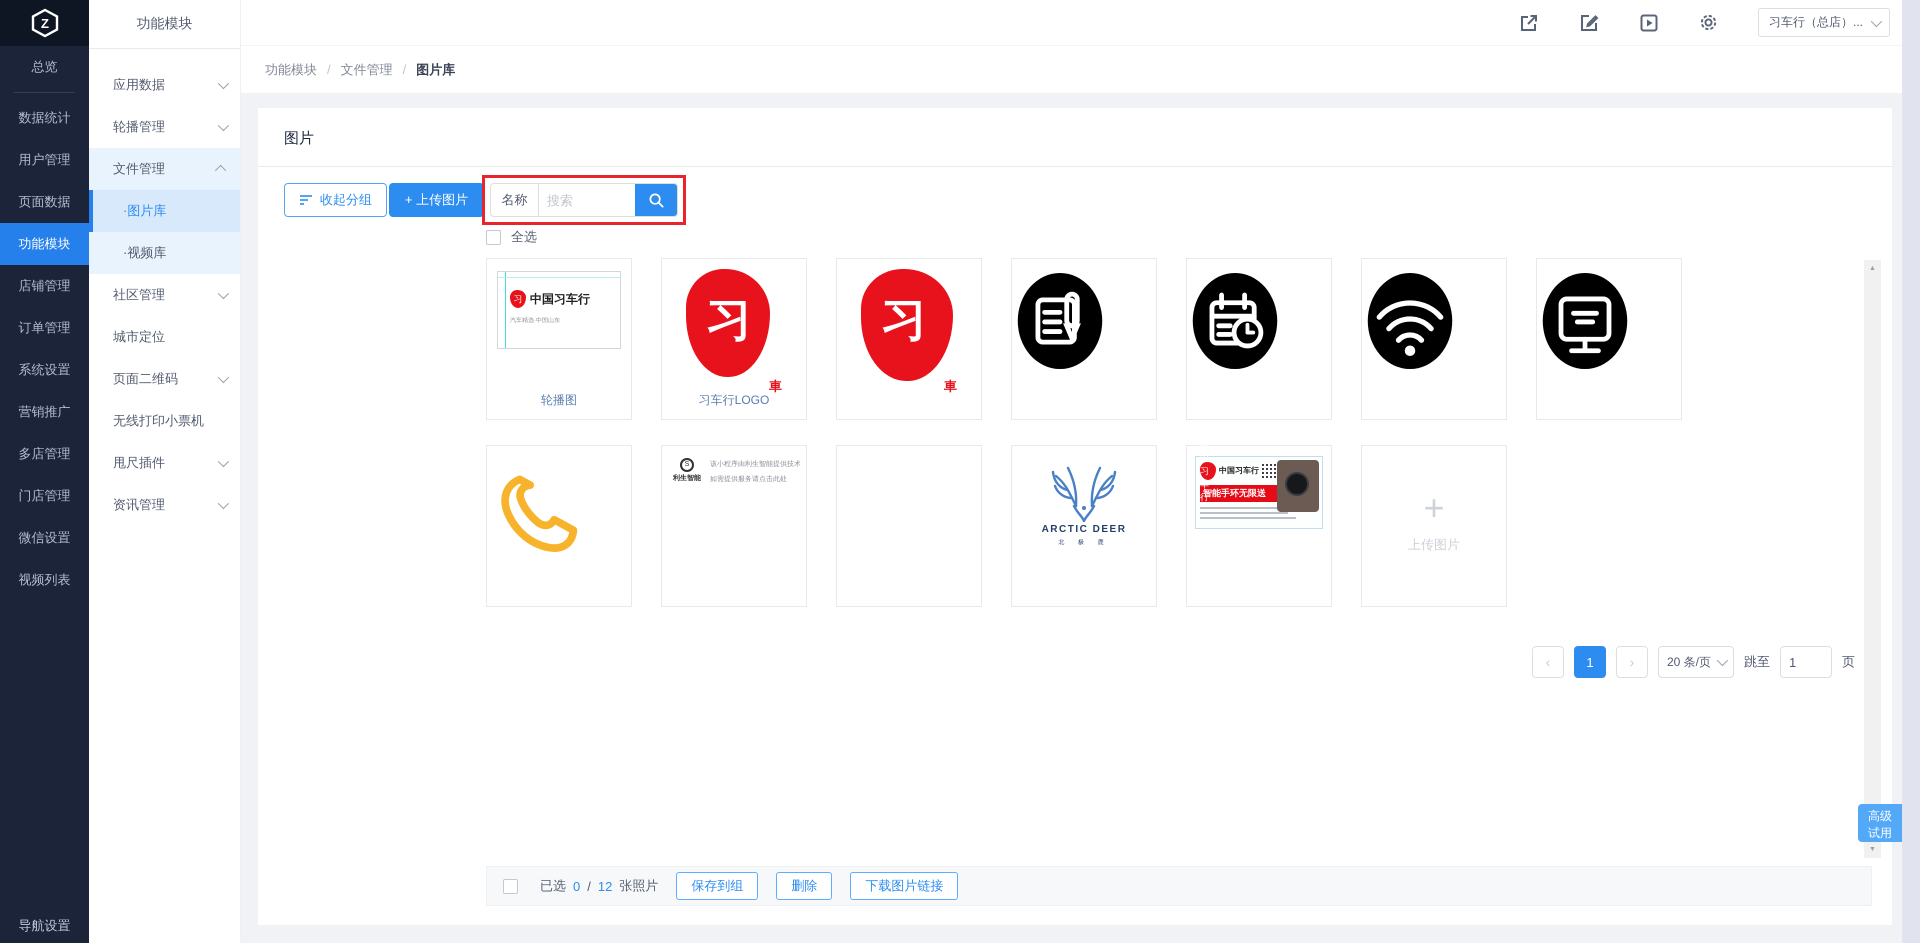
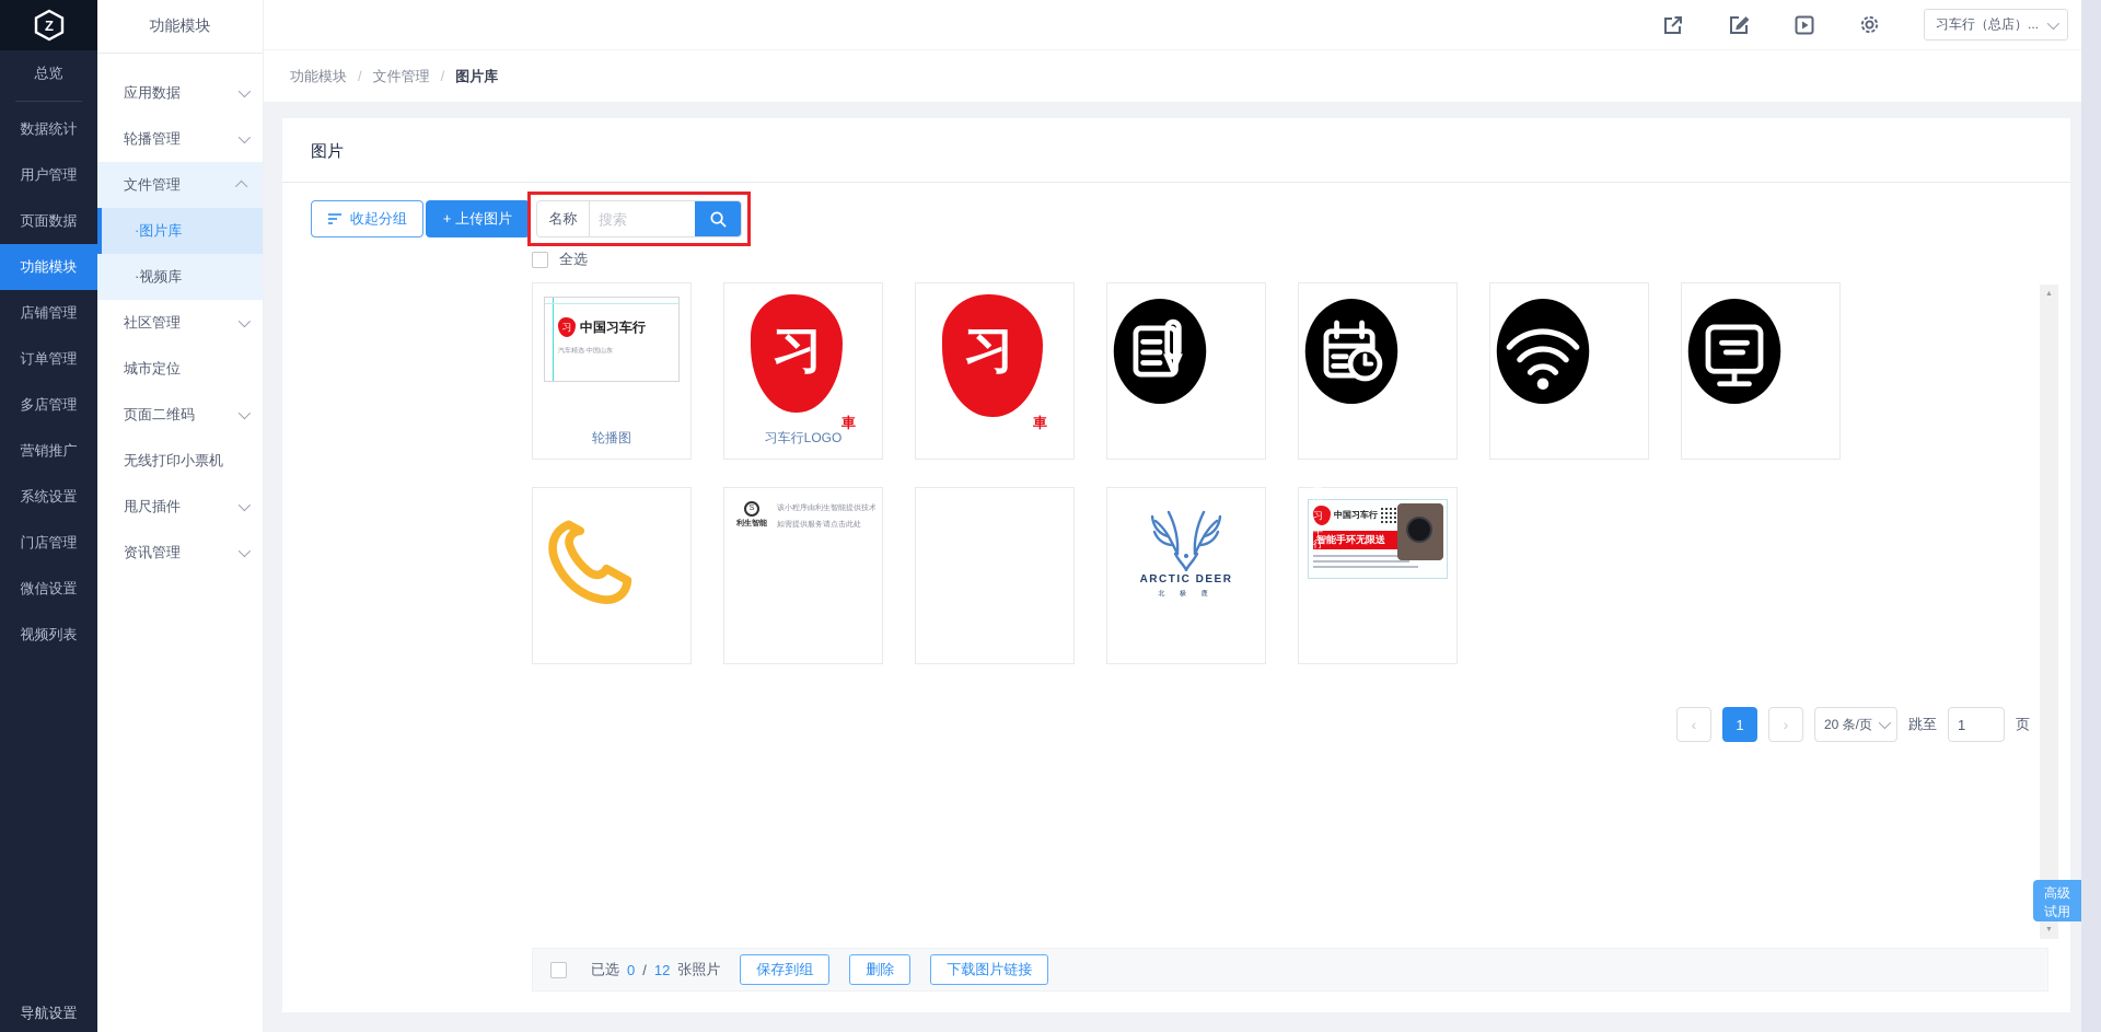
  Z
  总览
  数据统计
  用户管理
  页面数据
  功能模块
  店铺管理
  订单管理
- 系统设置
+ 多店管理
  营销推广
- 多店管理
+ 系统设置
  门店管理
  微信设置
  视频列表
  导航设置
  功能模块
  应用数据
  轮播管理
  文件管理
  ·图片库
  ·视频库
  社区管理
  城市定位
  页面二维码
  无线打印小票机
  甩尺插件
  资讯管理
  习车行（总店）...
  功能模块
  /
  文件管理
  /
  图片库
  图片
  收起分组
  + 上传图片
  名称
  搜索
  全选
  习
  中国习车行
  轮播图
  习
  习车行LOGO
  习
  ARCTIC DEER
  中国习车
  中国习车行
  智能手环无限送
- +
- 上传图片
  ‹
  1
  ›
  20 条/页
  跳至
  1
  页
  已选
  0
  /
  12
  张照片
  保存到组
  删除
  下载图片链接
  高级
  试用
